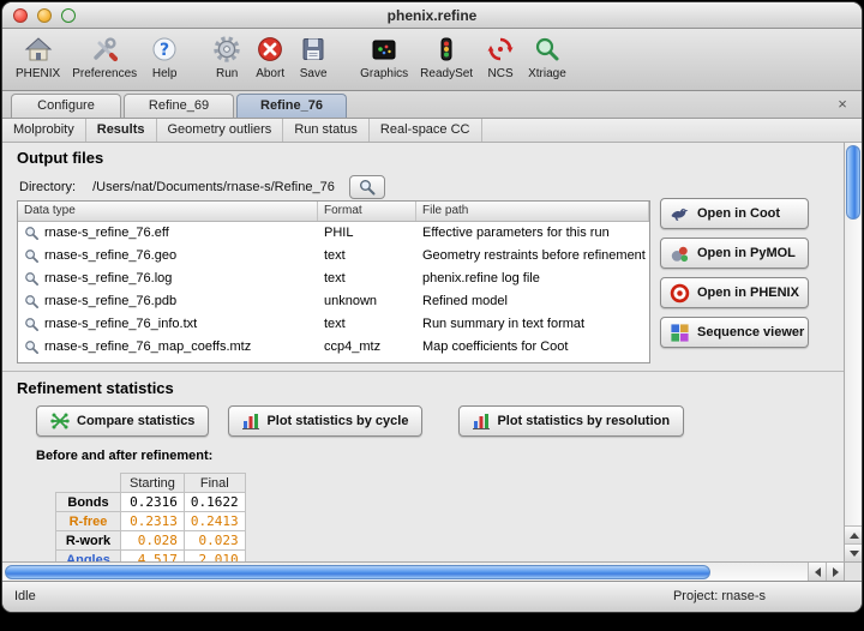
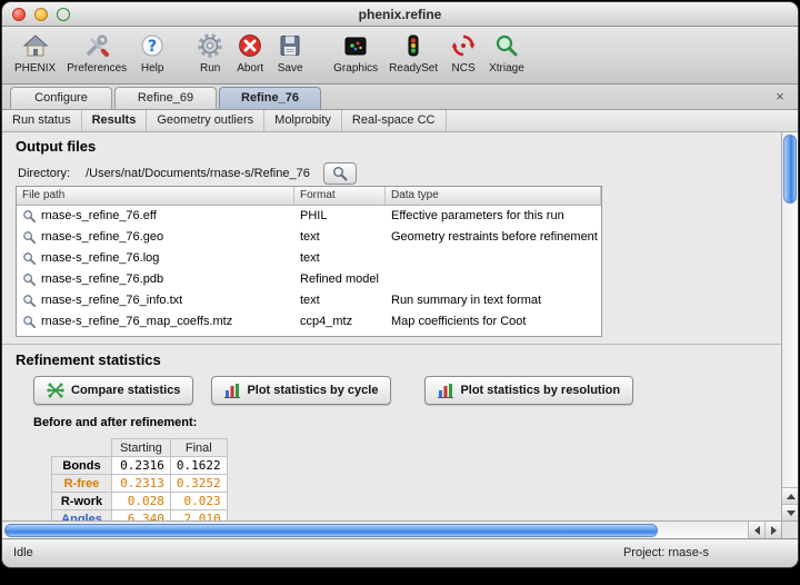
  phenix.refine
  PHENIX
  Preferences
  ?
  Help
  Run
  Abort
  Save
  Graphics
  ReadySet
  NCS
  Xtriage
  Configure
  Refine_69
  Refine_76
  ×
- Molprobity
+ Run status
  Results
  Geometry outliers
- Run status
+ Molprobity
  Real-space CC
  Output files
  Directory:
  /Users/nat/Documents/rnase-s/Refine_76
- Data type
+ File path
  Format
- File path
+ Data type
  rnase-s_refine_76.eff
  PHIL
  Effective parameters for this run
  rnase-s_refine_76.geo
  text
  Geometry restraints before refinement
  rnase-s_refine_76.log
  text
- phenix.refine log file
  rnase-s_refine_76.pdb
- unknown
  Refined model
  rnase-s_refine_76_info.txt
  text
  Run summary in text format
  rnase-s_refine_76_map_coeffs.mtz
  ccp4_mtz
  Map coefficients for Coot
- Open in Coot
- Open in PyMOL
- Open in PHENIX
- Sequence viewer
  Refinement statistics
  Compare statistics
  Plot statistics by cycle
  Plot statistics by resolution
  Before and after refinement:
  	Starting	Final
  Bonds	0.2316	0.1622
- R-free	0.2313	0.2413
+ R-free	0.2313	0.3252
  R-work	0.028	0.023
- Angles	4.517	2.010
+ Angles	6.340	2.010
  Idle
  Project: rnase-s
